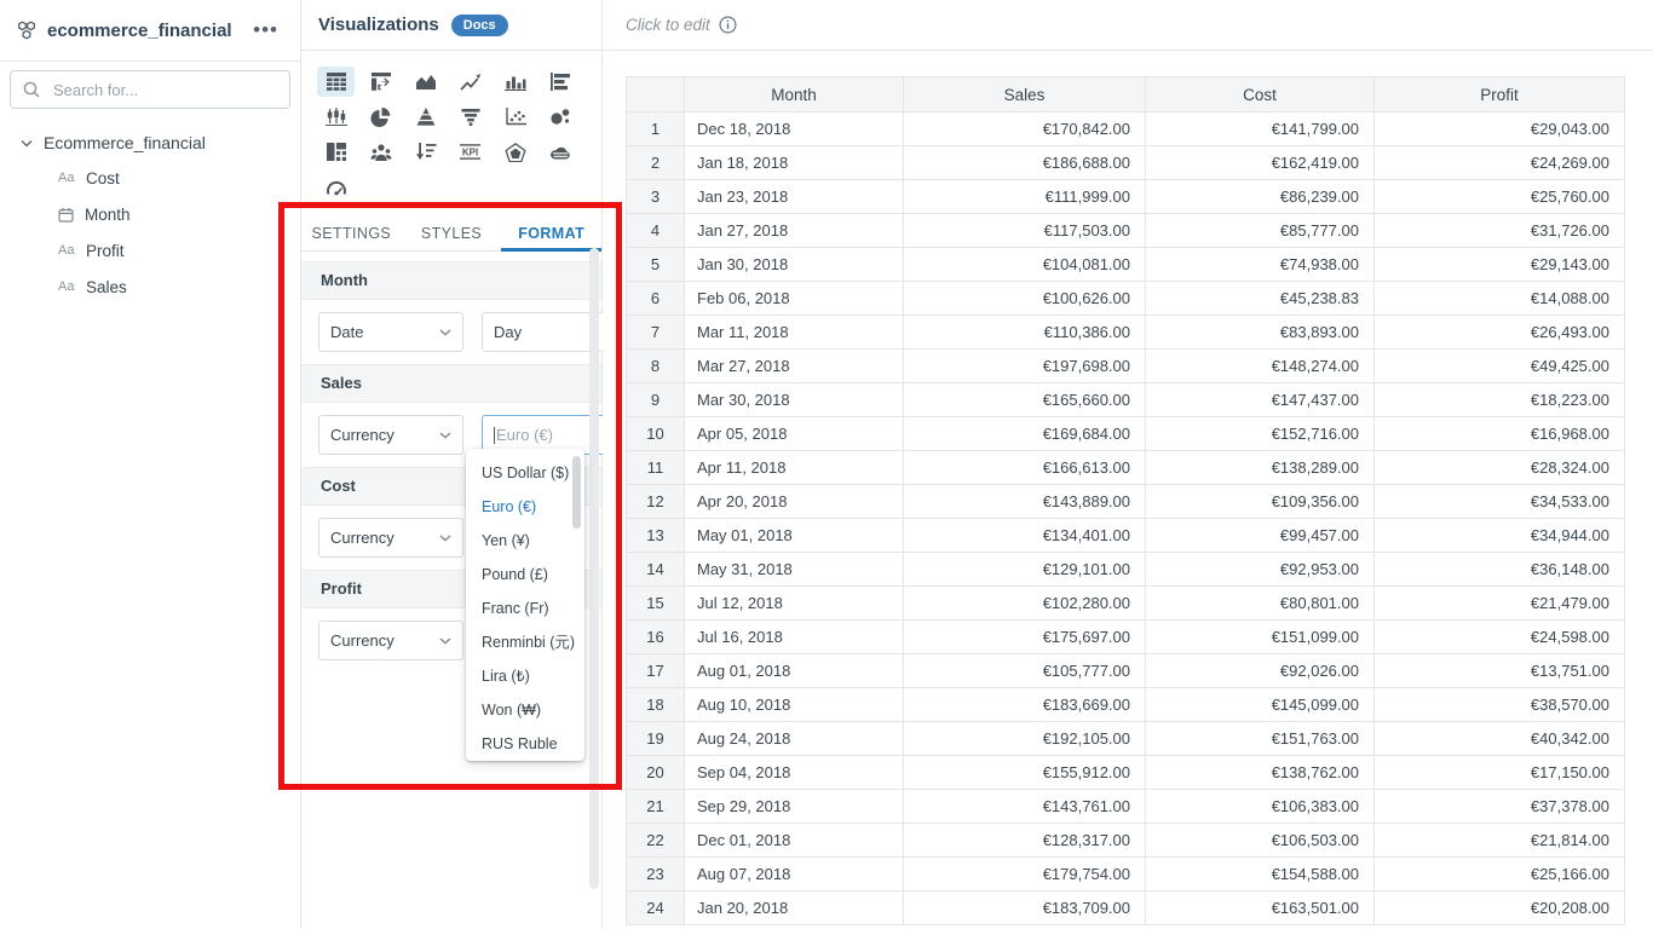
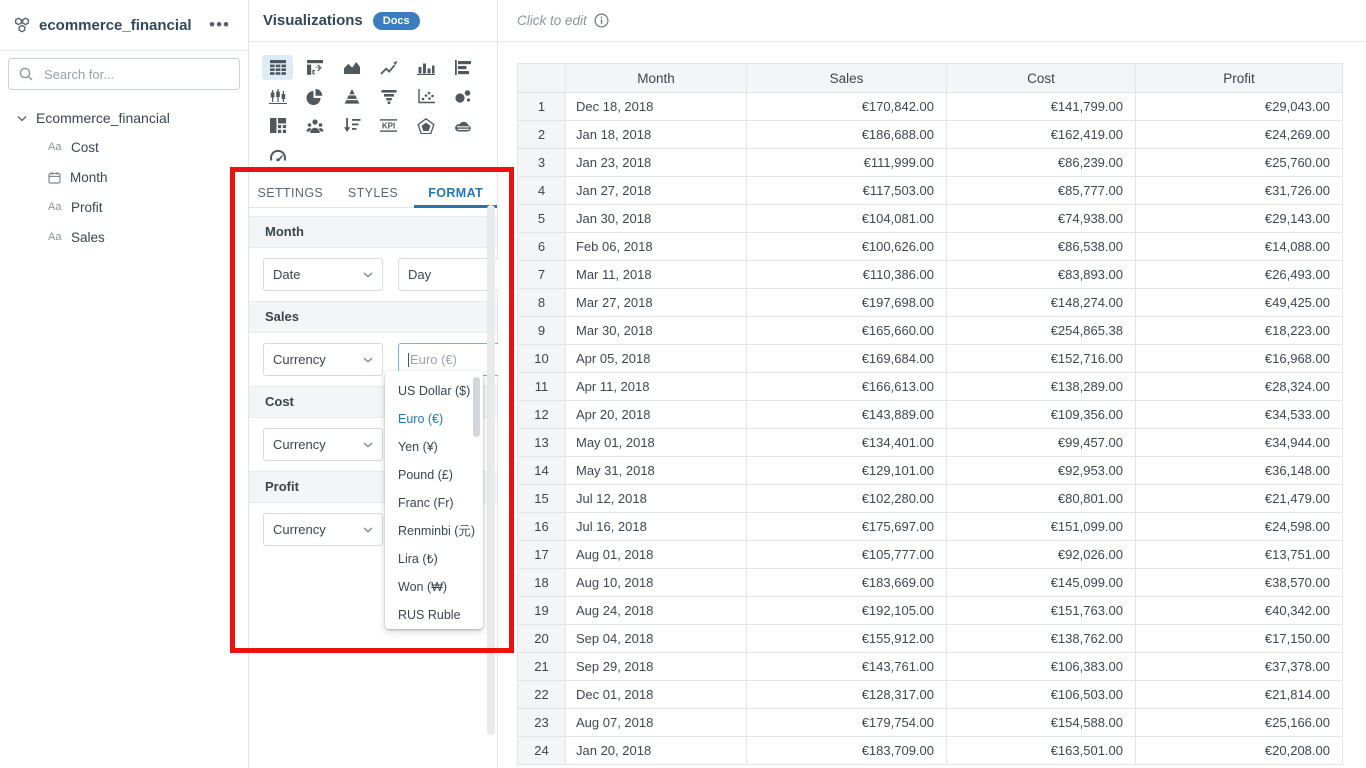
  ecommerce_financial
  •••
  Search for...
  Ecommerce_financial
  Aa
  Cost
  Month
  Aa
  Profit
  Aa
  Sales
  Visualizations
  Docs
  KPI
  SETTINGS
  STYLES
  FORMAT
  Month
  Date
  Day
  Sales
  Currency
  Euro (€)
  Cost
  Currency
  Profit
  Currency
  US Dollar ($)
  Euro (€)
  Yen (¥)
  Pound (£)
  Franc (Fr)
  Renminbi (元)
  Lira (₺)
  Won (₩)
  RUS Ruble
  Click to edit
  Month
  Sales
  Cost
  Profit
  1
  Dec 18, 2018
  €170,842.00
  €141,799.00
  €29,043.00
  2
  Jan 18, 2018
  €186,688.00
  €162,419.00
  €24,269.00
  3
  Jan 23, 2018
  €111,999.00
  €86,239.00
  €25,760.00
  4
  Jan 27, 2018
  €117,503.00
  €85,777.00
  €31,726.00
  5
  Jan 30, 2018
  €104,081.00
  €74,938.00
  €29,143.00
  6
  Feb 06, 2018
  €100,626.00
- €45,238.83
+ €86,538.00
  €14,088.00
  7
  Mar 11, 2018
  €110,386.00
  €83,893.00
  €26,493.00
  8
  Mar 27, 2018
  €197,698.00
  €148,274.00
  €49,425.00
  9
  Mar 30, 2018
  €165,660.00
- €147,437.00
+ €254,865.38
  €18,223.00
  10
  Apr 05, 2018
  €169,684.00
  €152,716.00
  €16,968.00
  11
  Apr 11, 2018
  €166,613.00
  €138,289.00
  €28,324.00
  12
  Apr 20, 2018
  €143,889.00
  €109,356.00
  €34,533.00
  13
  May 01, 2018
  €134,401.00
  €99,457.00
  €34,944.00
  14
  May 31, 2018
  €129,101.00
  €92,953.00
  €36,148.00
  15
  Jul 12, 2018
  €102,280.00
  €80,801.00
  €21,479.00
  16
  Jul 16, 2018
  €175,697.00
  €151,099.00
  €24,598.00
  17
  Aug 01, 2018
  €105,777.00
  €92,026.00
  €13,751.00
  18
  Aug 10, 2018
  €183,669.00
  €145,099.00
  €38,570.00
  19
  Aug 24, 2018
  €192,105.00
  €151,763.00
  €40,342.00
  20
  Sep 04, 2018
  €155,912.00
  €138,762.00
  €17,150.00
  21
  Sep 29, 2018
  €143,761.00
  €106,383.00
  €37,378.00
  22
  Dec 01, 2018
  €128,317.00
  €106,503.00
  €21,814.00
  23
  Aug 07, 2018
  €179,754.00
  €154,588.00
  €25,166.00
  24
  Jan 20, 2018
  €183,709.00
  €163,501.00
  €20,208.00
